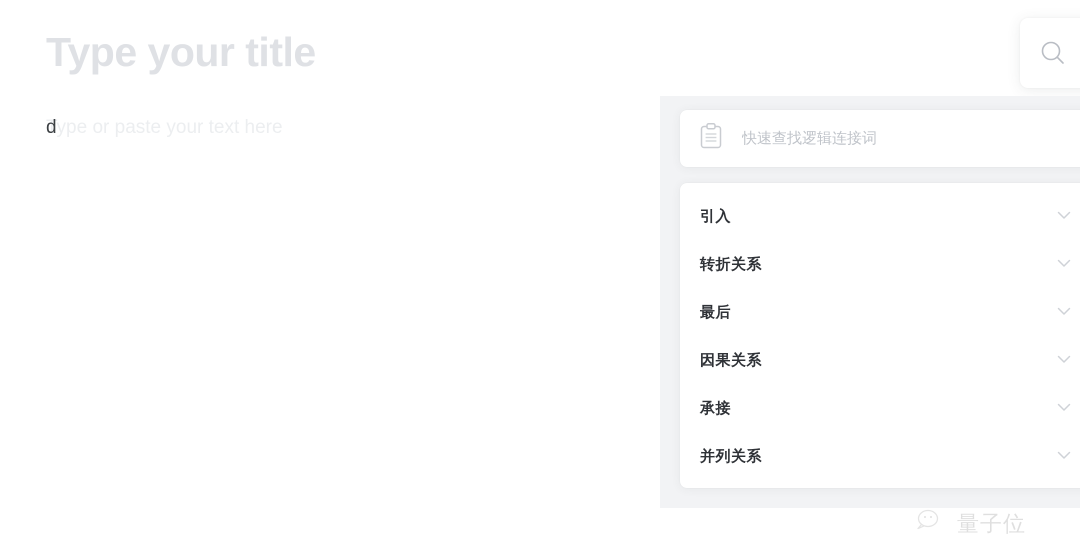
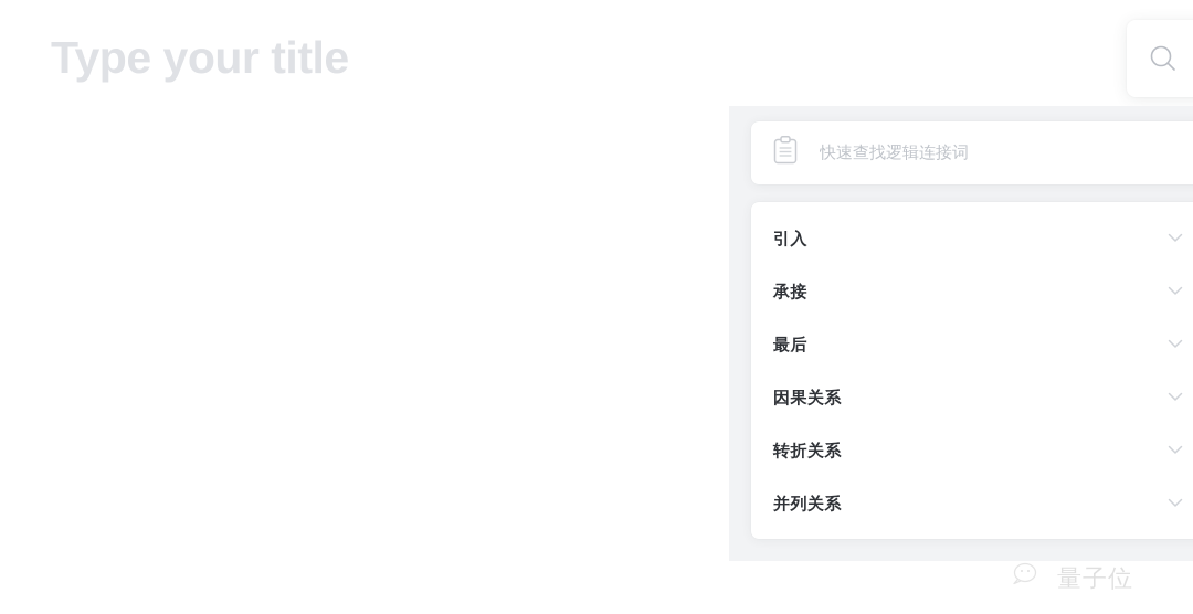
  Type your title
- Type or paste your text here
- d
  快速查找逻辑连接词
  引入
- 转折关系
+ 承接
  最后
  因果关系
- 承接
+ 转折关系
  并列关系
  量子位
